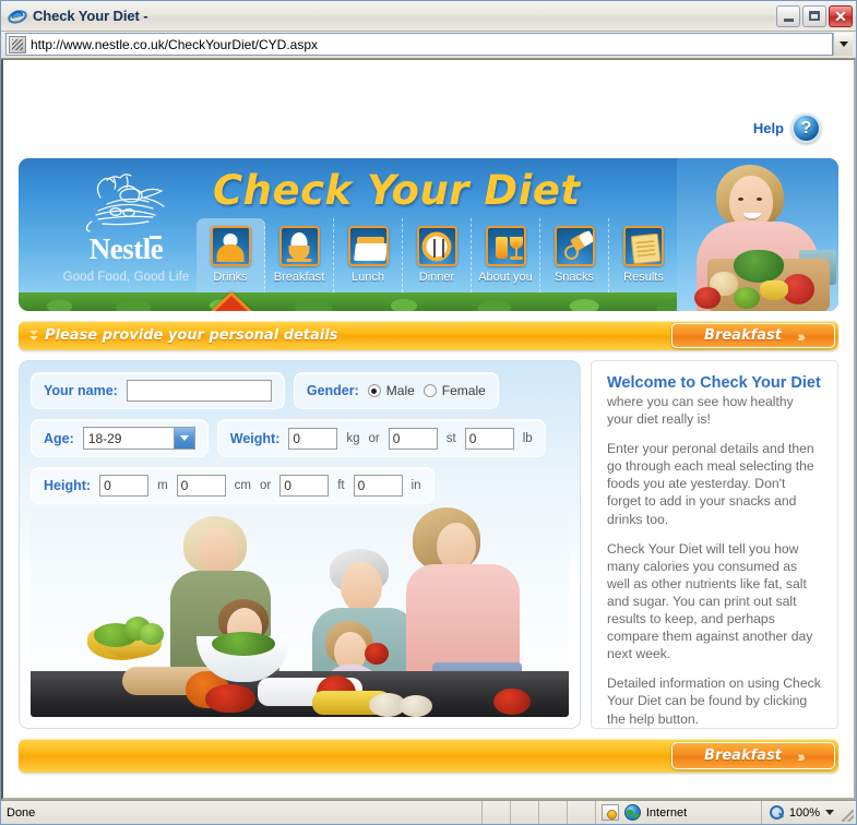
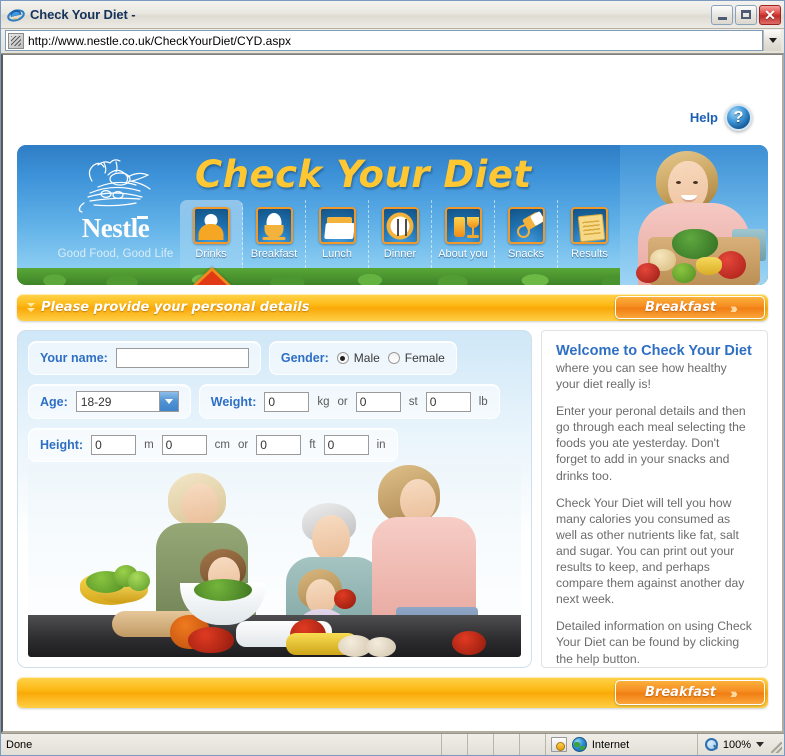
  Check Your Diet -
  ✕
  http://www.nestle.co.uk/CheckYourDiet/CYD.aspx
  Help
  ?
  Nestle
  Good Food, Good Life
  Check Your Diet
  Drinks
  Breakfast
  Lunch
  Dinner
  About you
  Snacks
  Results
  Please provide your personal details
  Breakfast
  ›››
  Your name:
  Gender:
  Male
  Female
  Age:
  18-29
  Weight:
  0
  kg
  or
  0
  st
  0
  lb
  Height:
  0
  m
  0
  cm
  or
  0
  ft
  0
  in
  Welcome to Check Your Diet
  where you can see how healthy your diet really is!
  Enter your peronal details and then go through each meal selecting the foods you ate yesterday. Don't forget to add in your snacks and drinks too.
- Check Your Diet will tell you how many calories you consumed as well as other nutrients like fat, salt and sugar. You can print out salt results to keep, and perhaps compare them against another day next week.
+ Check Your Diet will tell you how many calories you consumed as well as other nutrients like fat, salt and sugar. You can print out your results to keep, and perhaps compare them against another day next week.
  Detailed information on using Check Your Diet can be found by clicking the help button.
  Breakfast
  ›››
  Done
  Internet
  100%
